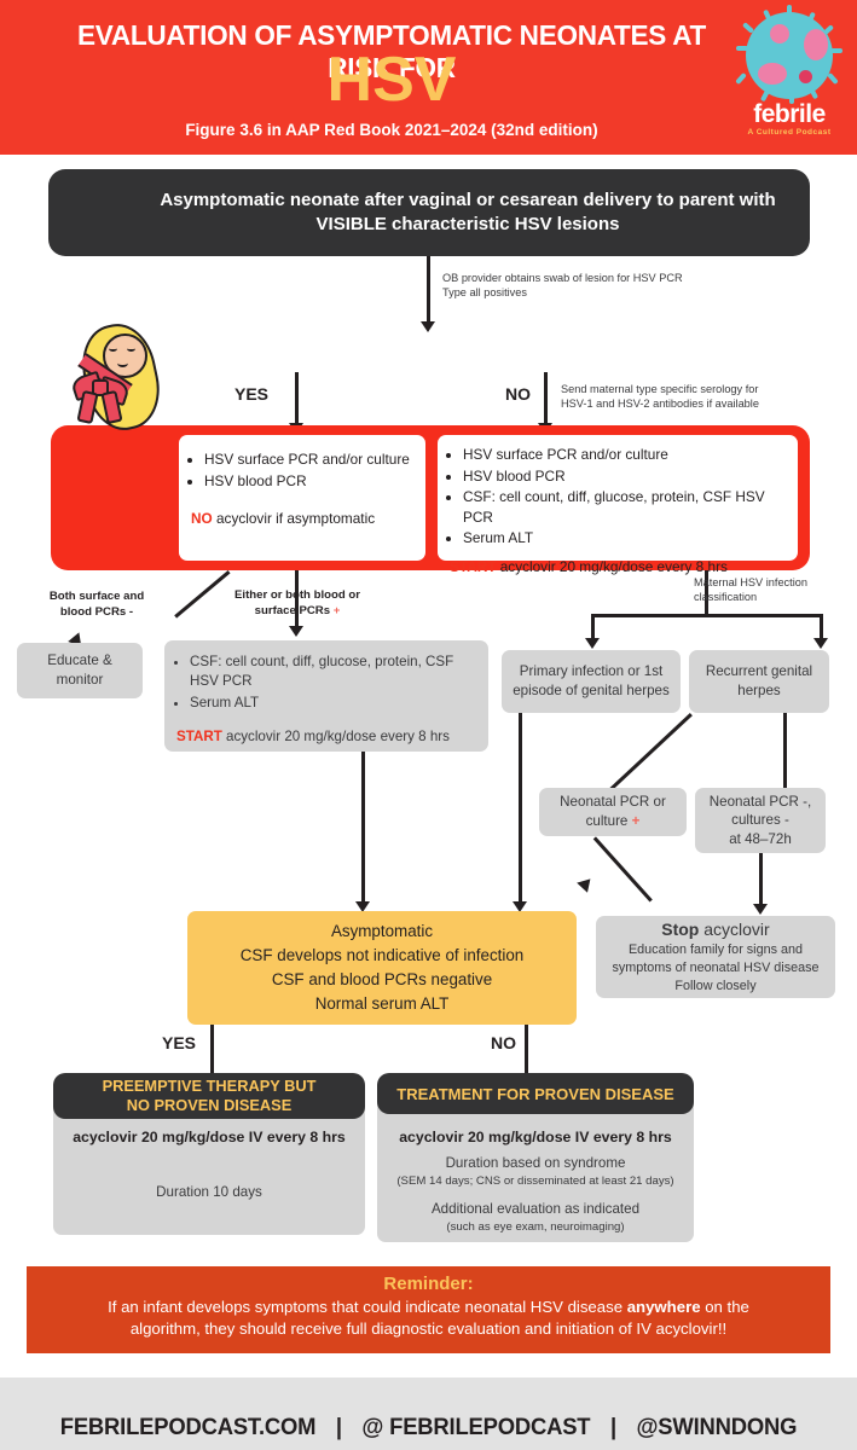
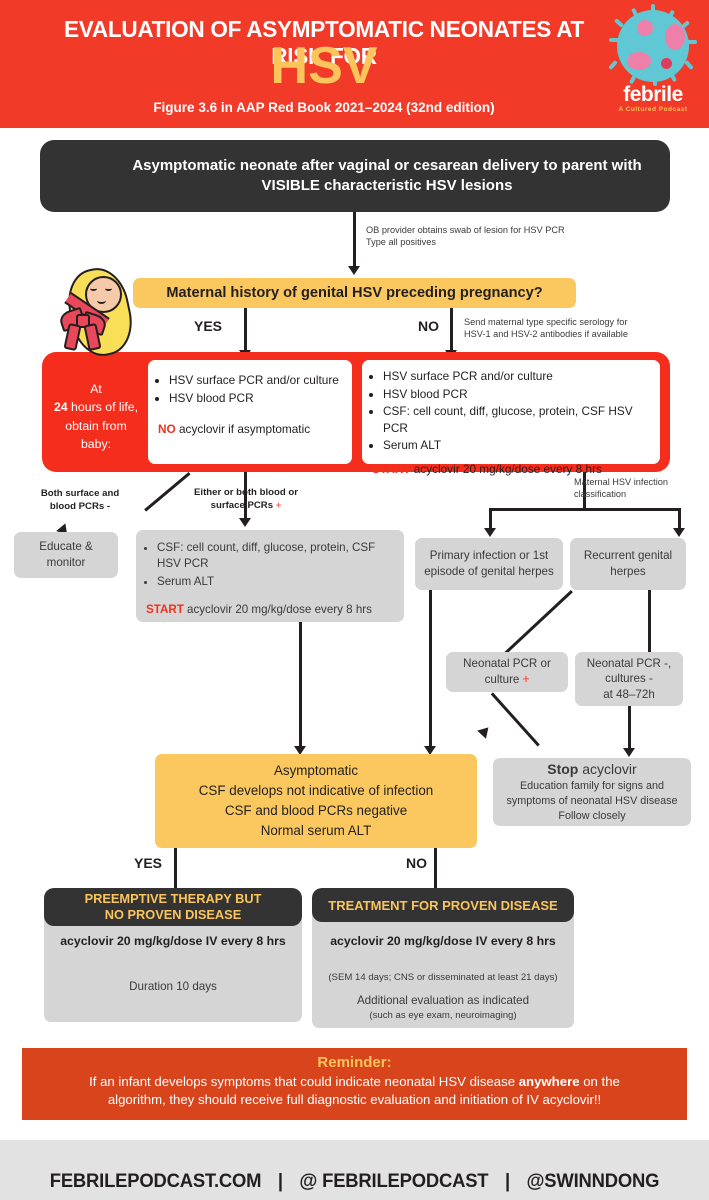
  EVALUATION OF ASYMPTOMATIC NEONATES AT RISK FOR
  HSV
  Figure 3.6 in AAP Red Book 2021–2024 (32nd edition)
  febrile
  Asymptomatic neonate after vaginal or cesarean delivery to parent with VISIBLE characteristic HSV lesions
  OB provider obtains swab of lesion for HSV PCR
  Type all positives
+ Maternal history of genital HSV preceding pregnancy?
  YES
  NO
  Send maternal type specific serology for
  HSV-1 and HSV-2 antibodies if available
+ At
+ 24 hours of life,
+ obtain from
+ baby:
  HSV surface PCR and/or culture
  HSV blood PCR
  NO acyclovir if asymptomatic
  HSV surface PCR and/or culture
  HSV blood PCR
  CSF: cell count, diff, glucose, protein, CSF HSV PCR
  Serum ALT
  START acyclovir 20 mg/kg/dose every 8 hrs
  Both surface and
  blood PCRs -
  Educate &
  monitor
  Either or both blood or
  surface PCRs +
  CSF: cell count, diff, glucose, protein, CSF HSV PCR
  Serum ALT
  START acyclovir 20 mg/kg/dose every 8 hrs
  Maternal HSV infection
  classification
  Primary infection or 1st episode of genital herpes
  Recurrent genital herpes
  Neonatal PCR or
  culture +
  Neonatal PCR -,
  cultures -
  at 48–72h
  Stop acyclovir
  Education family for signs and
  symptoms of neonatal HSV disease
  Follow closely
  Asymptomatic
  CSF develops not indicative of infection
  CSF and blood PCRs negative
  Normal serum ALT
  YES
  NO
  PREEMPTIVE THERAPY BUT
  NO PROVEN DISEASE
  acyclovir 20 mg/kg/dose IV every 8 hrs
  Duration 10 days
  TREATMENT FOR PROVEN DISEASE
  acyclovir 20 mg/kg/dose IV every 8 hrs
- Duration based on syndrome
  (SEM 14 days; CNS or disseminated at least 21 days)
  Additional evaluation as indicated
  (such as eye exam, neuroimaging)
  Reminder:
  If an infant develops symptoms that could indicate neonatal HSV disease anywhere on the
  algorithm, they should receive full diagnostic evaluation and initiation of IV acyclovir!!
  FEBRILEPODCAST.COM | @ FEBRILEPODCAST | @SWINNDONG
